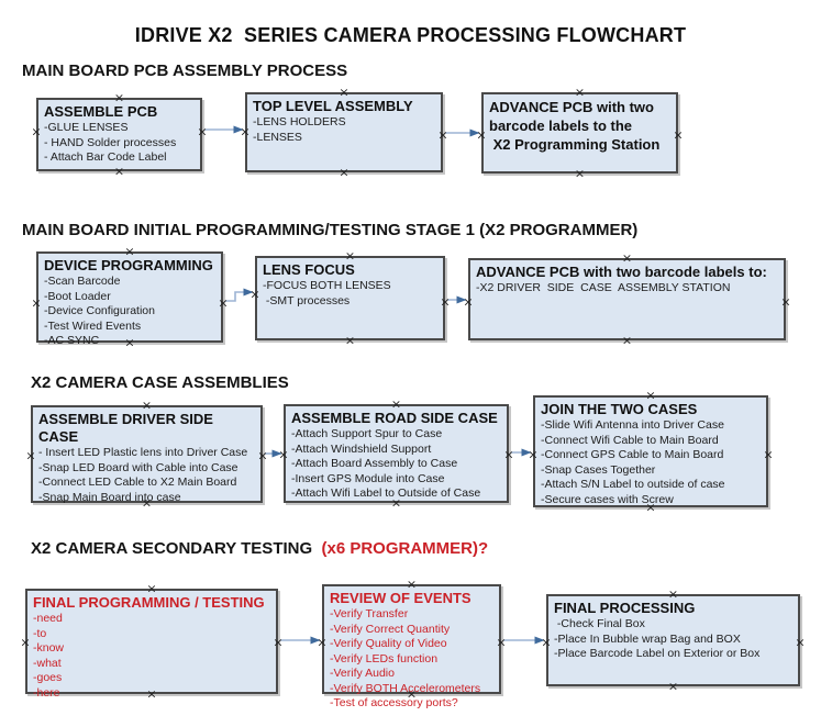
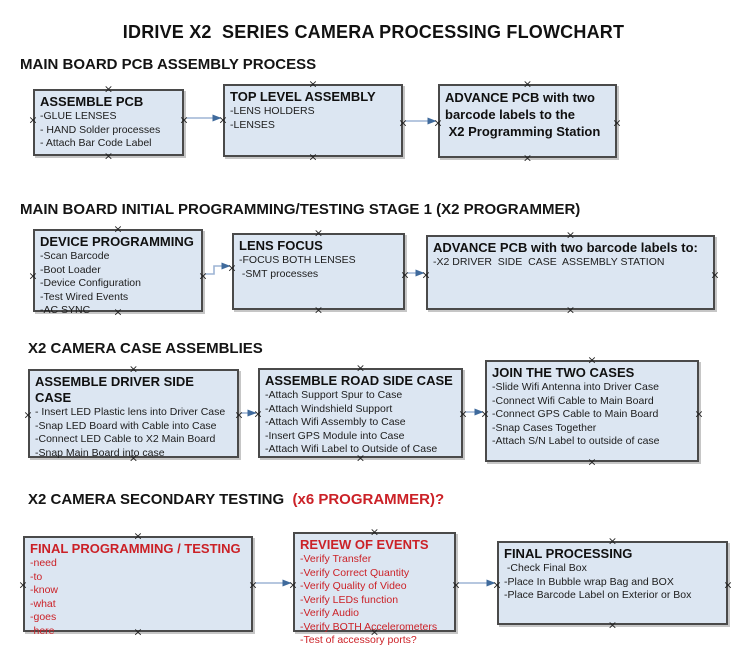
  IDRIVE X2 SERIES CAMERA PROCESSING FLOWCHART
  MAIN BOARD PCB ASSEMBLY PROCESS
  ASSEMBLE PCB
  -GLUE LENSES
  - HAND Solder processes
  - Attach Bar Code Label
  TOP LEVEL ASSEMBLY
  -LENS HOLDERS
  -LENSES
  ADVANCE PCB with two
  barcode labels to the
  X2 Programming Station
  MAIN BOARD INITIAL PROGRAMMING/TESTING STAGE 1 (X2 PROGRAMMER)
  DEVICE PROGRAMMING
  -Scan Barcode
  -Boot Loader
  -Device Configuration
  -Test Wired Events
  -AC SYNC
  LENS FOCUS
  -FOCUS BOTH LENSES
  -SMT processes
  ADVANCE PCB with two barcode labels to:
  -X2 DRIVER SIDE CASE ASSEMBLY STATION
  X2 CAMERA CASE ASSEMBLIES
  ASSEMBLE DRIVER SIDE CASE
  - Insert LED Plastic lens into Driver Case
  -Snap LED Board with Cable into Case
  -Connect LED Cable to X2 Main Board
  -Snap Main Board into case
  ASSEMBLE ROAD SIDE CASE
  -Attach Support Spur to Case
  -Attach Windshield Support
- -Attach Board Assembly to Case
+ -Attach Wifi Assembly to Case
  -Insert GPS Module into Case
  -Attach Wifi Label to Outside of Case
  JOIN THE TWO CASES
  -Slide Wifi Antenna into Driver Case
  -Connect Wifi Cable to Main Board
  -Connect GPS Cable to Main Board
  -Snap Cases Together
  -Attach S/N Label to outside of case
- -Secure cases with Screw
  X2 CAMERA SECONDARY TESTING (x6 PROGRAMMER)?
  FINAL PROGRAMMING / TESTING
  -need
  -to
  -know
  -what
  -goes
  -here
  REVIEW OF EVENTS
  -Verify Transfer
  -Verify Correct Quantity
  -Verify Quality of Video
  -Verify LEDs function
  -Verify Audio
  -Verify BOTH Accelerometers
  -Test of accessory ports?
  FINAL PROCESSING
  -Check Final Box
  -Place In Bubble wrap Bag and BOX
  -Place Barcode Label on Exterior or Box
